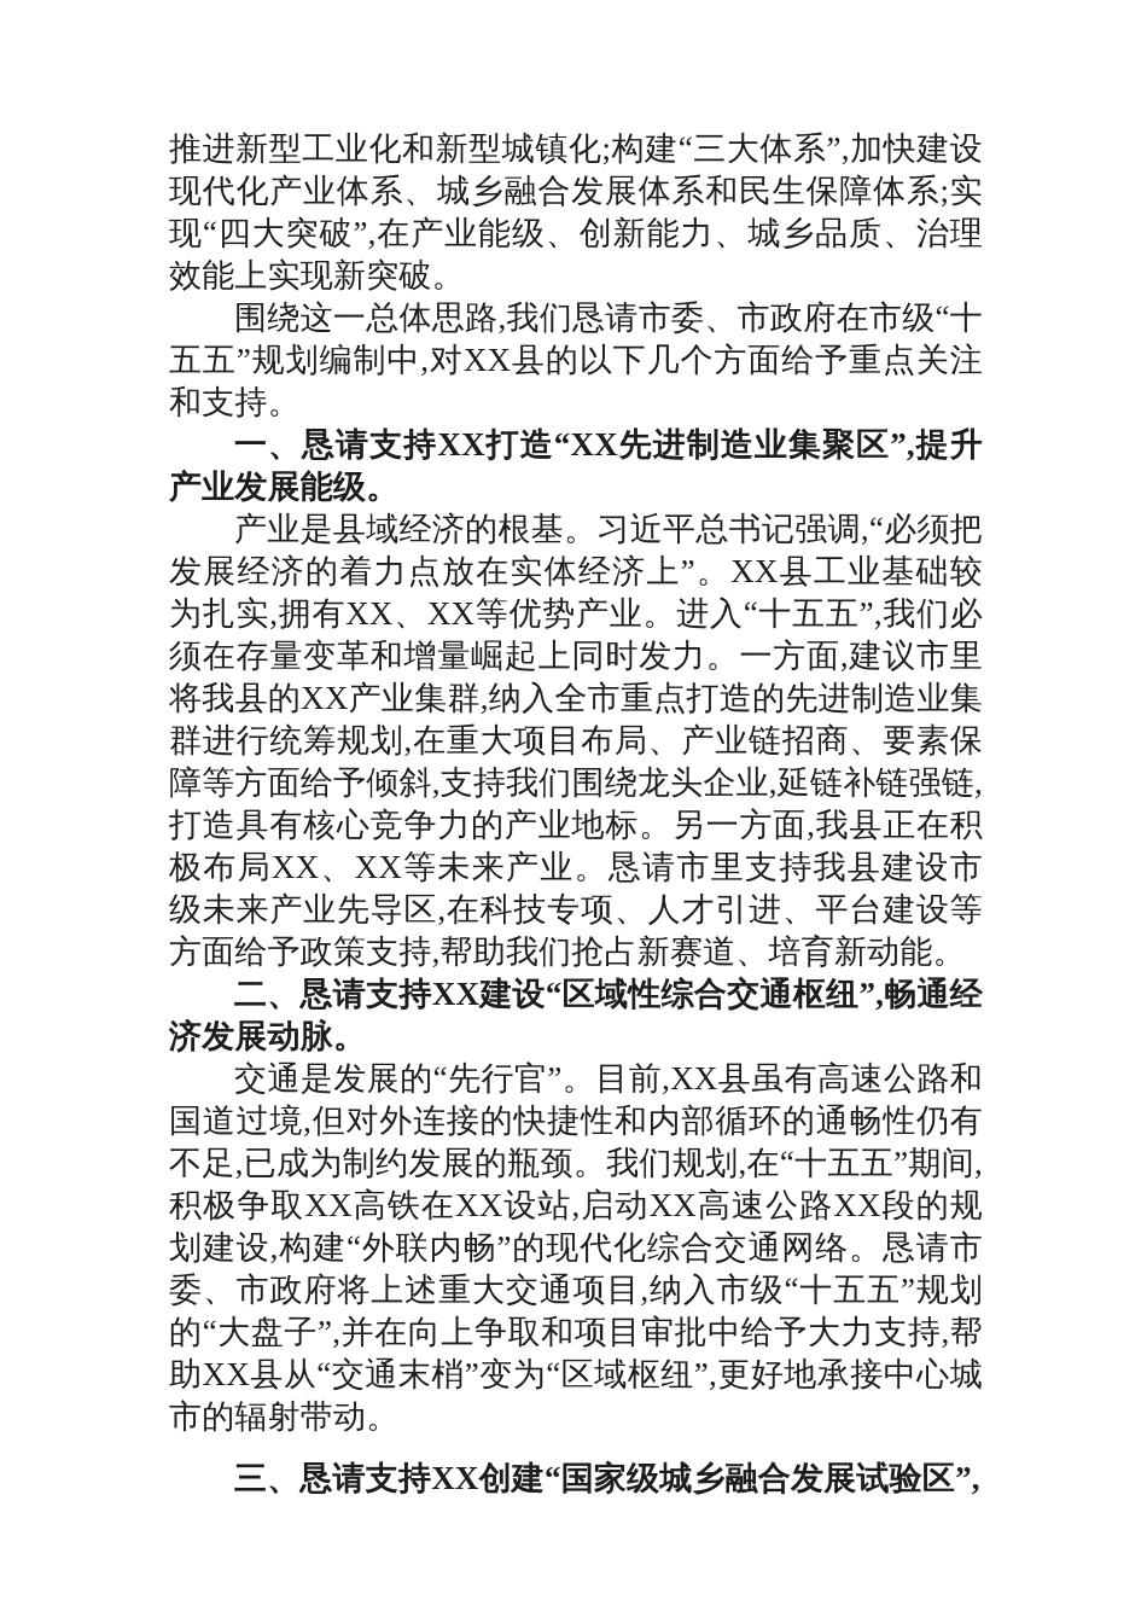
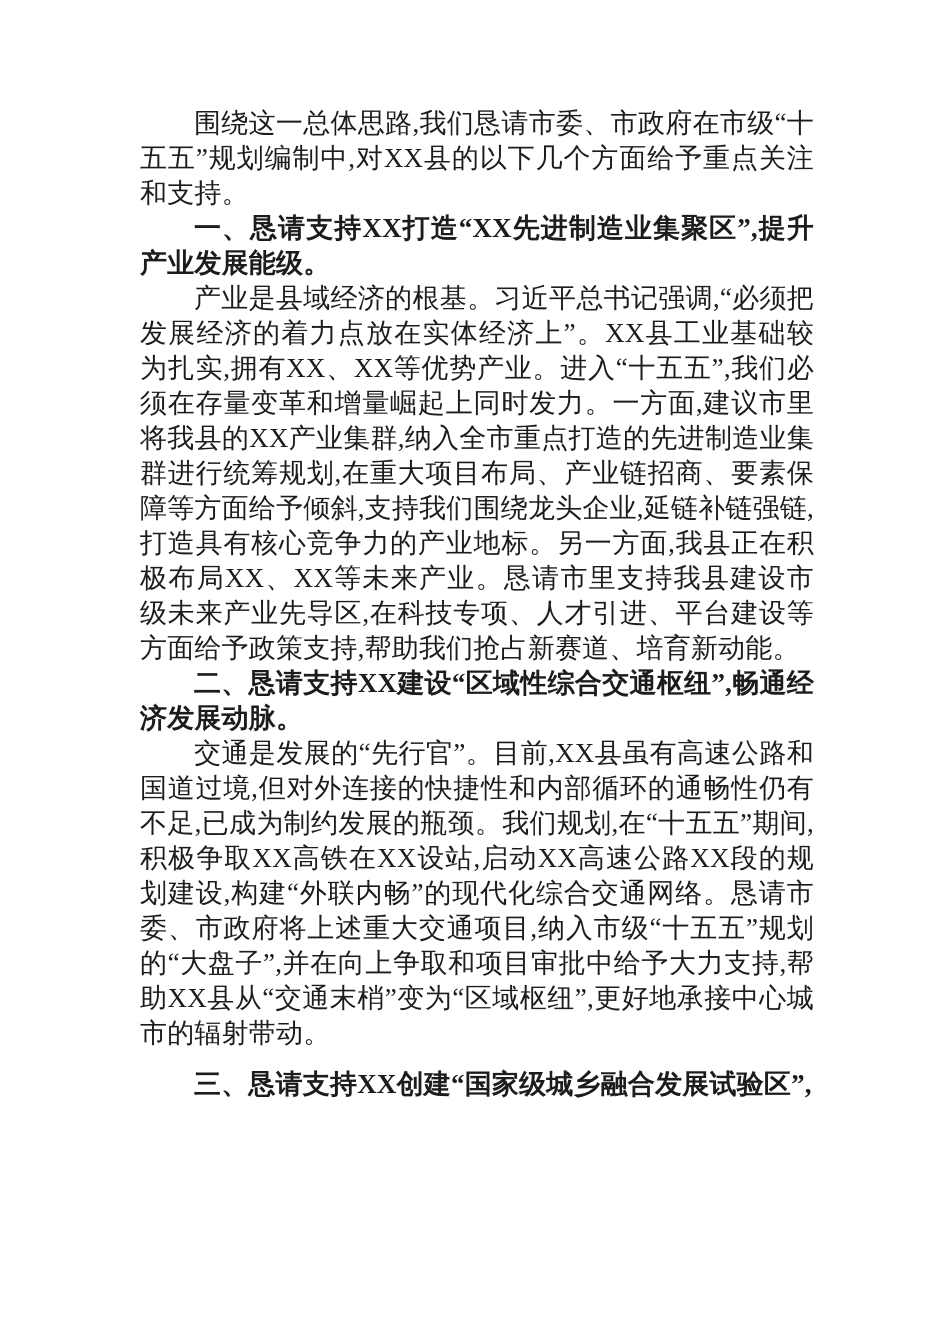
- 推进新型工业化和新型城镇化;构建“三大体系”,加快建设现代化产业体系、城乡融合发展体系和民生保障体系;实现“四大突破”,在产业能级、创新能力、城乡品质、治理效能上实现新突破。
  围绕这一总体思路,我们恳请市委、市政府在市级“十五五”规划编制中,对XX县的以下几个方面给予重点关注和支持。
  一、恳请支持XX打造“XX先进制造业集聚区”,提升产业发展能级。
  产业是县域经济的根基。习近平总书记强调,“必须把发展经济的着力点放在实体经济上”。XX县工业基础较为扎实,拥有XX、XX等优势产业。进入“十五五”,我们必须在存量变革和增量崛起上同时发力。一方面,建议市里将我县的XX产业集群,纳入全市重点打造的先进制造业集群进行统筹规划,在重大项目布局、产业链招商、要素保障等方面给予倾斜,支持我们围绕龙头企业,延链补链强链,打造具有核心竞争力的产业地标。另一方面,我县正在积极布局XX、XX等未来产业。恳请市里支持我县建设市级未来产业先导区,在科技专项、人才引进、平台建设等方面给予政策支持,帮助我们抢占新赛道、培育新动能。
  二、恳请支持XX建设“区域性综合交通枢纽”,畅通经济发展动脉。
  交通是发展的“先行官”。目前,XX县虽有高速公路和国道过境,但对外连接的快捷性和内部循环的通畅性仍有不足,已成为制约发展的瓶颈。我们规划,在“十五五”期间,积极争取XX高铁在XX设站,启动XX高速公路XX段的规划建设,构建“外联内畅”的现代化综合交通网络。恳请市委、市政府将上述重大交通项目,纳入市级“十五五”规划的“大盘子”,并在向上争取和项目审批中给予大力支持,帮助XX县从“交通末梢”变为“区域枢纽”,更好地承接中心城市的辐射带动。
  三、恳请支持XX创建“国家级城乡融合发展试验区”,
